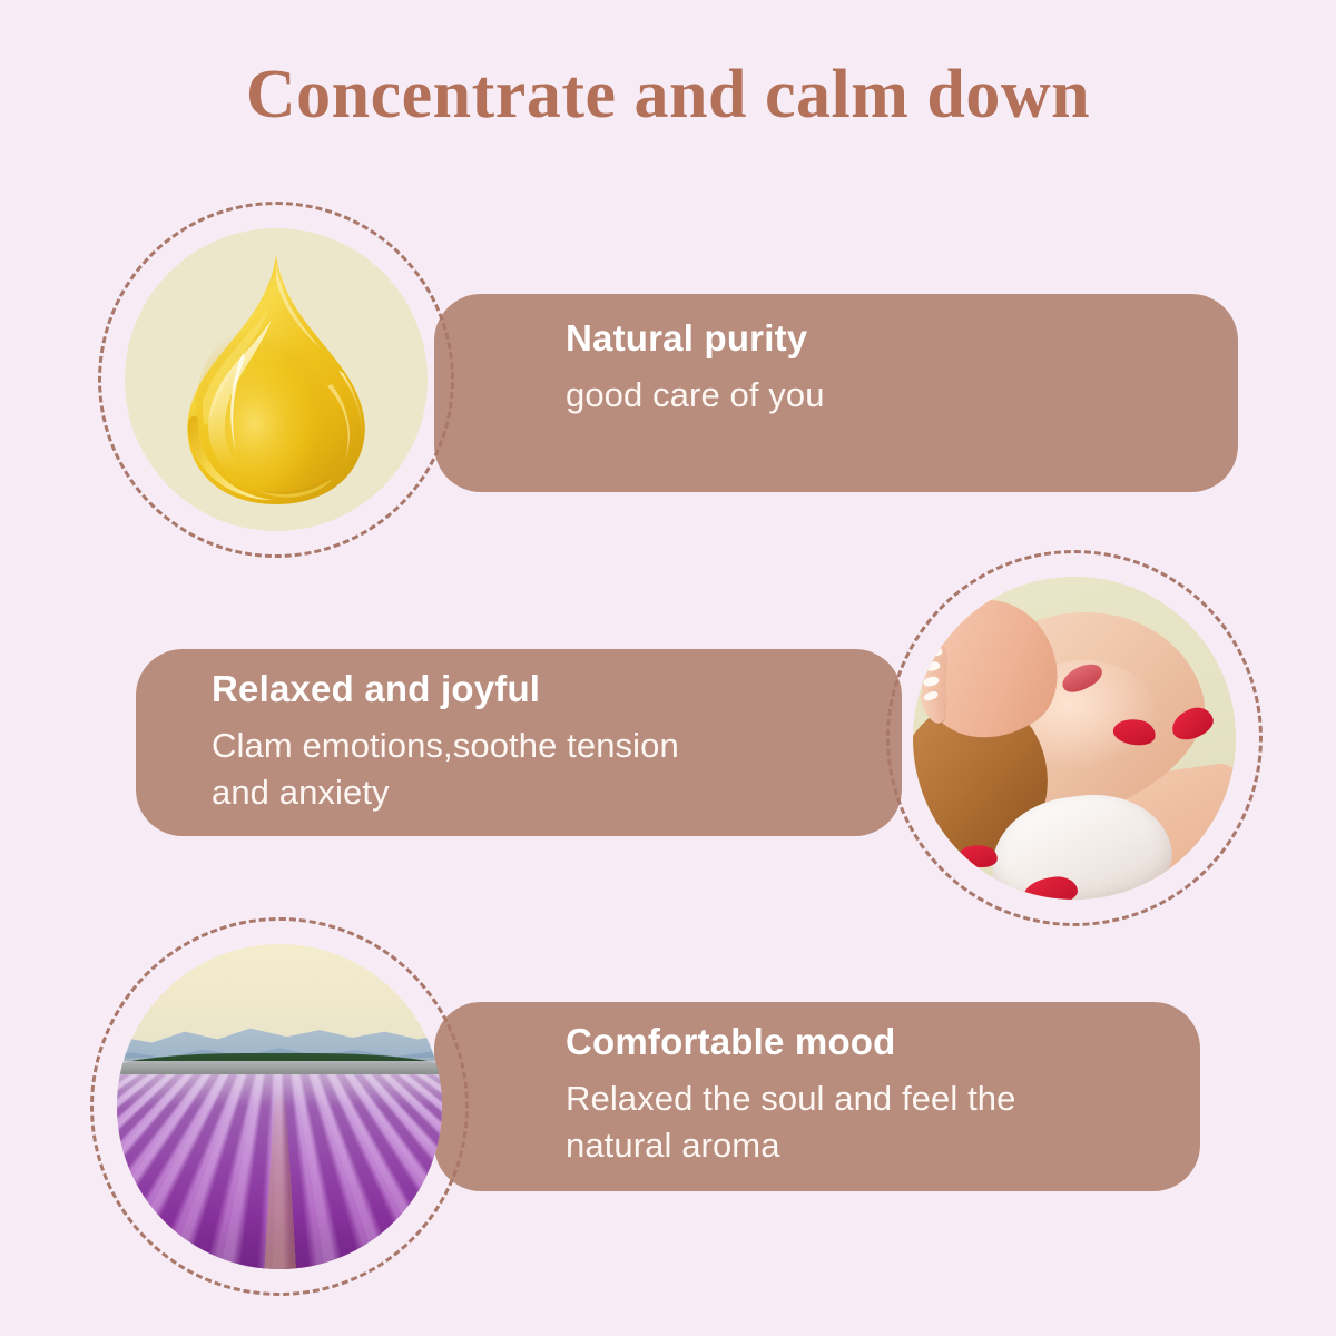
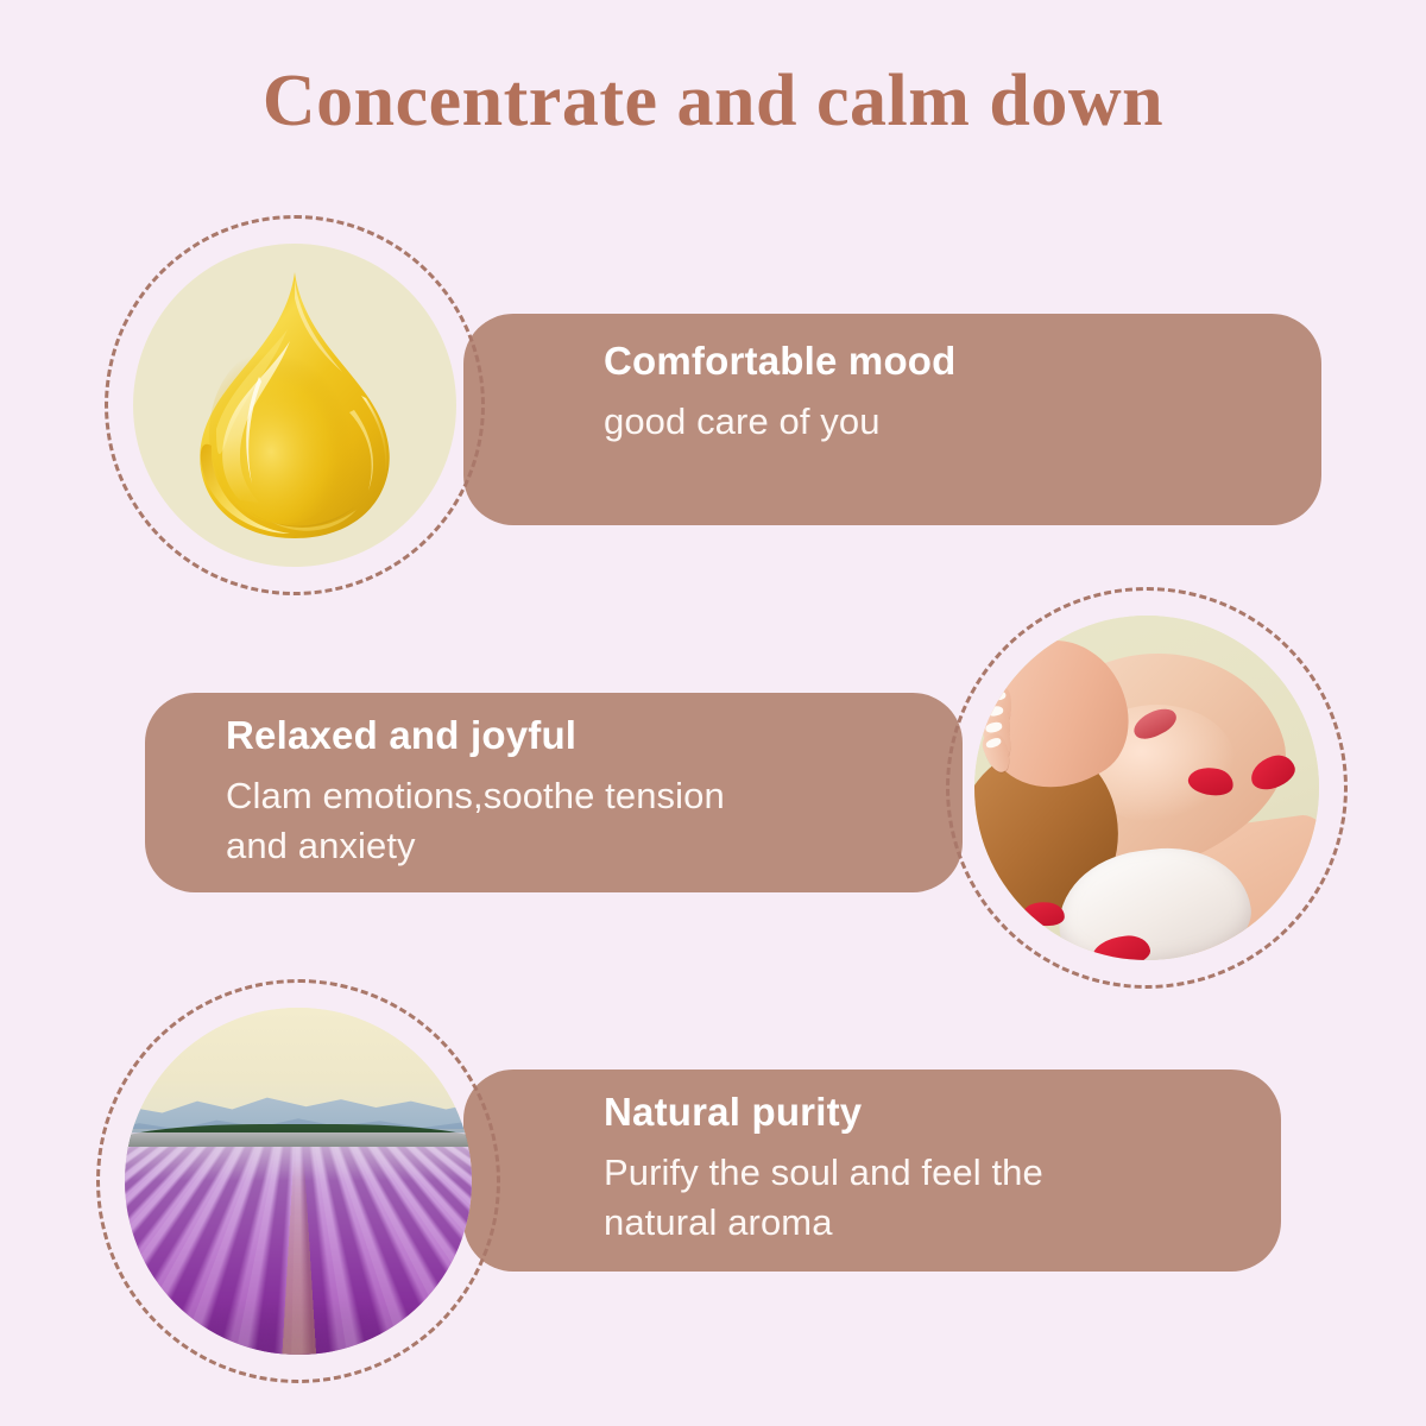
  Concentrate and calm down
- Natural purity
+ Comfortable mood
  good care of you
  Relaxed and joyful
  Clam emotions,soothe tension
  and anxiety
- Comfortable mood
+ Natural purity
- Relaxed the soul and feel the
+ Purify the soul and feel the
  natural aroma
